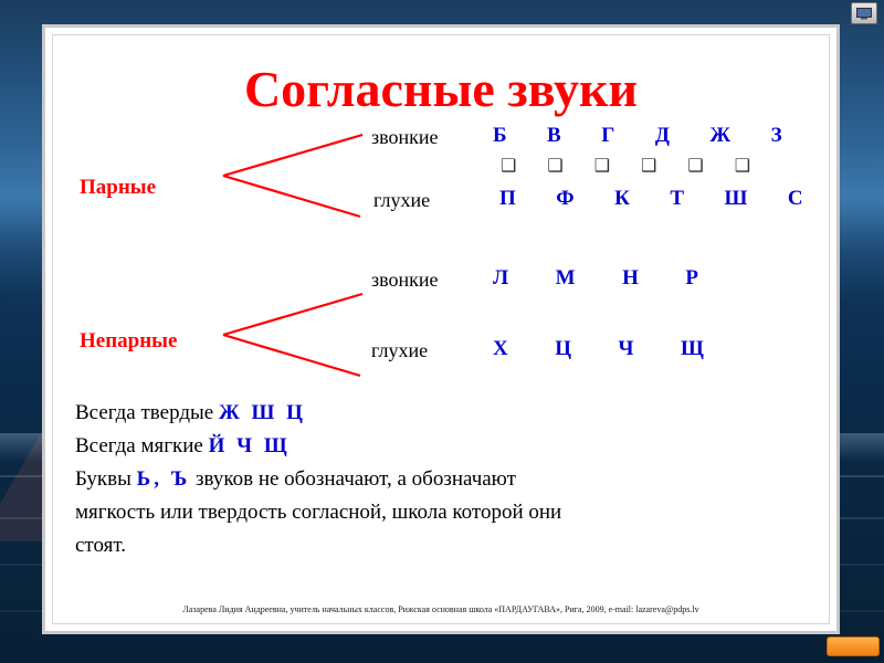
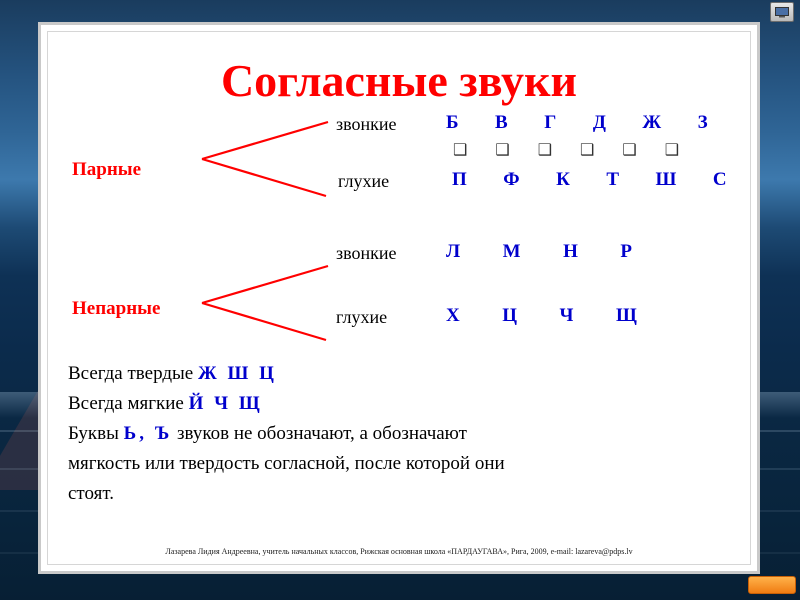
  Согласные звуки
  Парные
  звонкие
  Б В Г Д Ж З
  ❑ ❑ ❑ ❑ ❑ ❑
  глухие
  П Ф К Т Ш С
  Непарные
  звонкие
  Л М Н Р
  глухие
  Х Ц Ч Щ
  Всегда твердые Ж Ш Ц
  Всегда мягкие Й Ч Щ
  Буквы Ь, Ъ звуков не обозначают, а обозначают
- мягкость или твердость согласной, школа которой они
+ мягкость или твердость согласной, после которой они
  стоят.
  Лазарева Лидия Андреевна, учитель начальных классов, Рижская основная школа «ПАРДАУГАВА», Рига, 2009, e-mail: lazareva@pdps.lv
